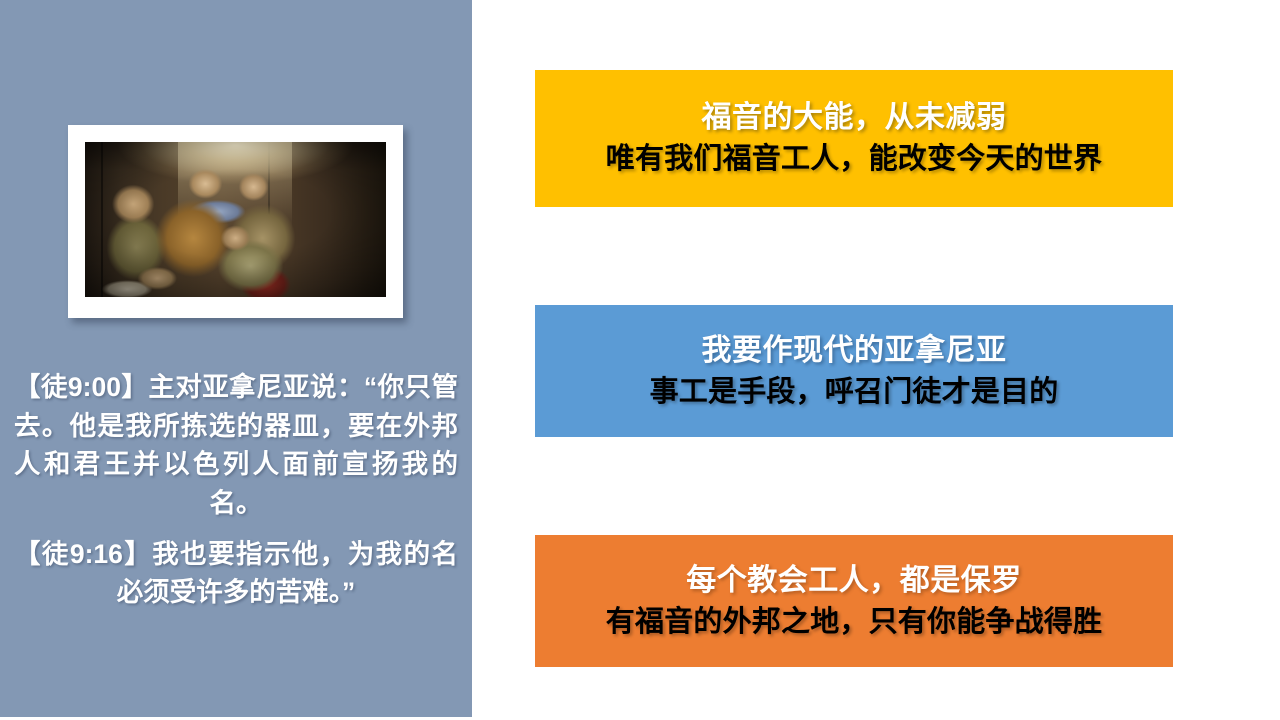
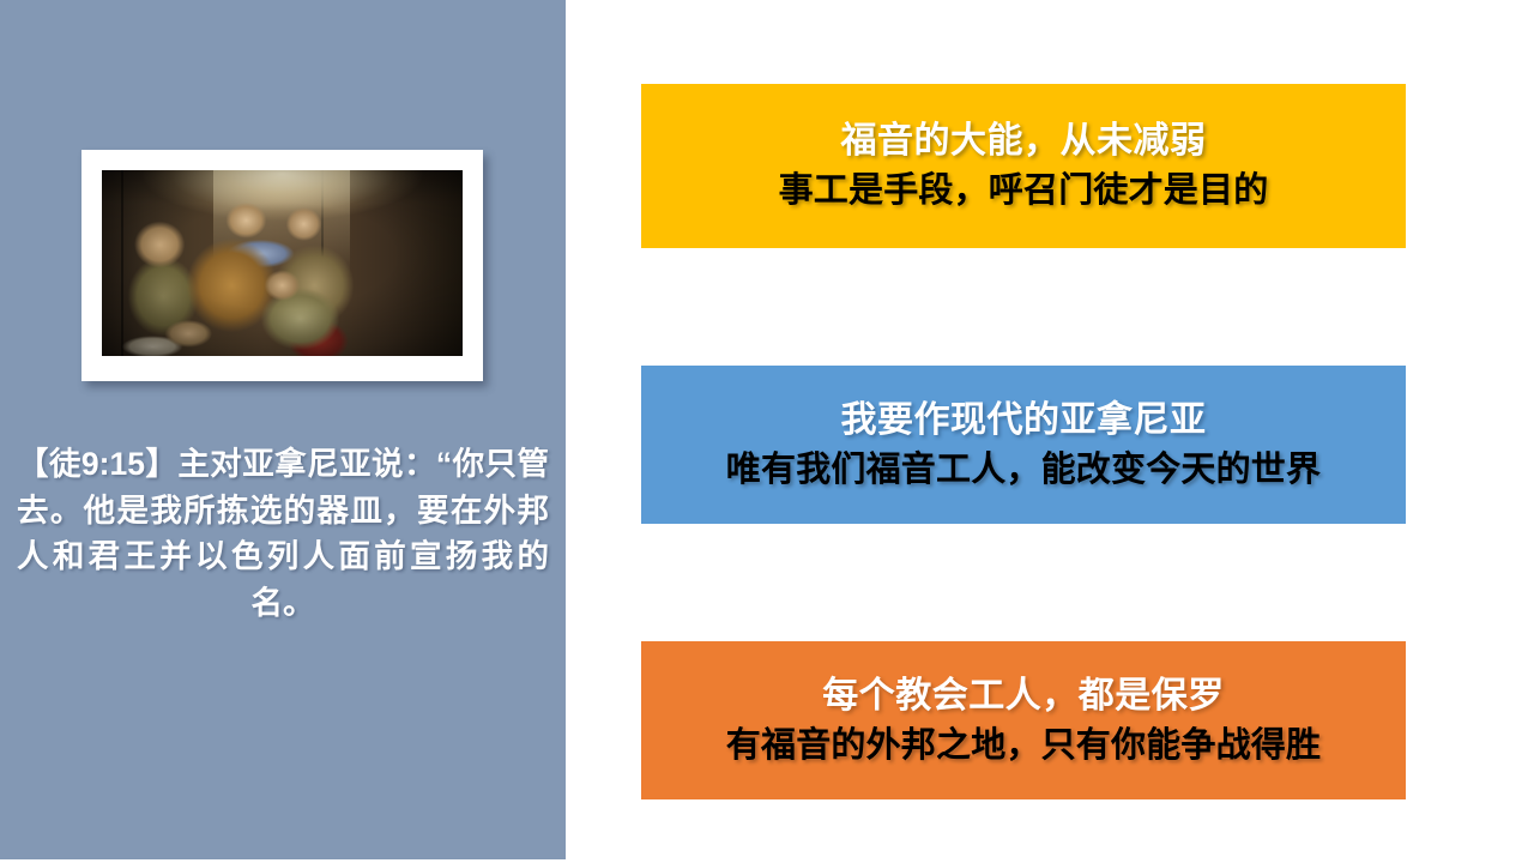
- 【徒9:00】主对亚拿尼亚说：“你只管去。他是我所拣选的器皿，要在外邦人和君王并以色列人面前宣扬我的名。
+ 【徒9:15】主对亚拿尼亚说：“你只管去。他是我所拣选的器皿，要在外邦人和君王并以色列人面前宣扬我的名。
- 【徒9:16】我也要指示他，为我的名必须受许多的苦难。”
  福音的大能，从未减弱
- 唯有我们福音工人，能改变今天的世界
+ 事工是手段，呼召门徒才是目的
  我要作现代的亚拿尼亚
- 事工是手段，呼召门徒才是目的
+ 唯有我们福音工人，能改变今天的世界
  每个教会工人，都是保罗
  有福音的外邦之地，只有你能争战得胜
